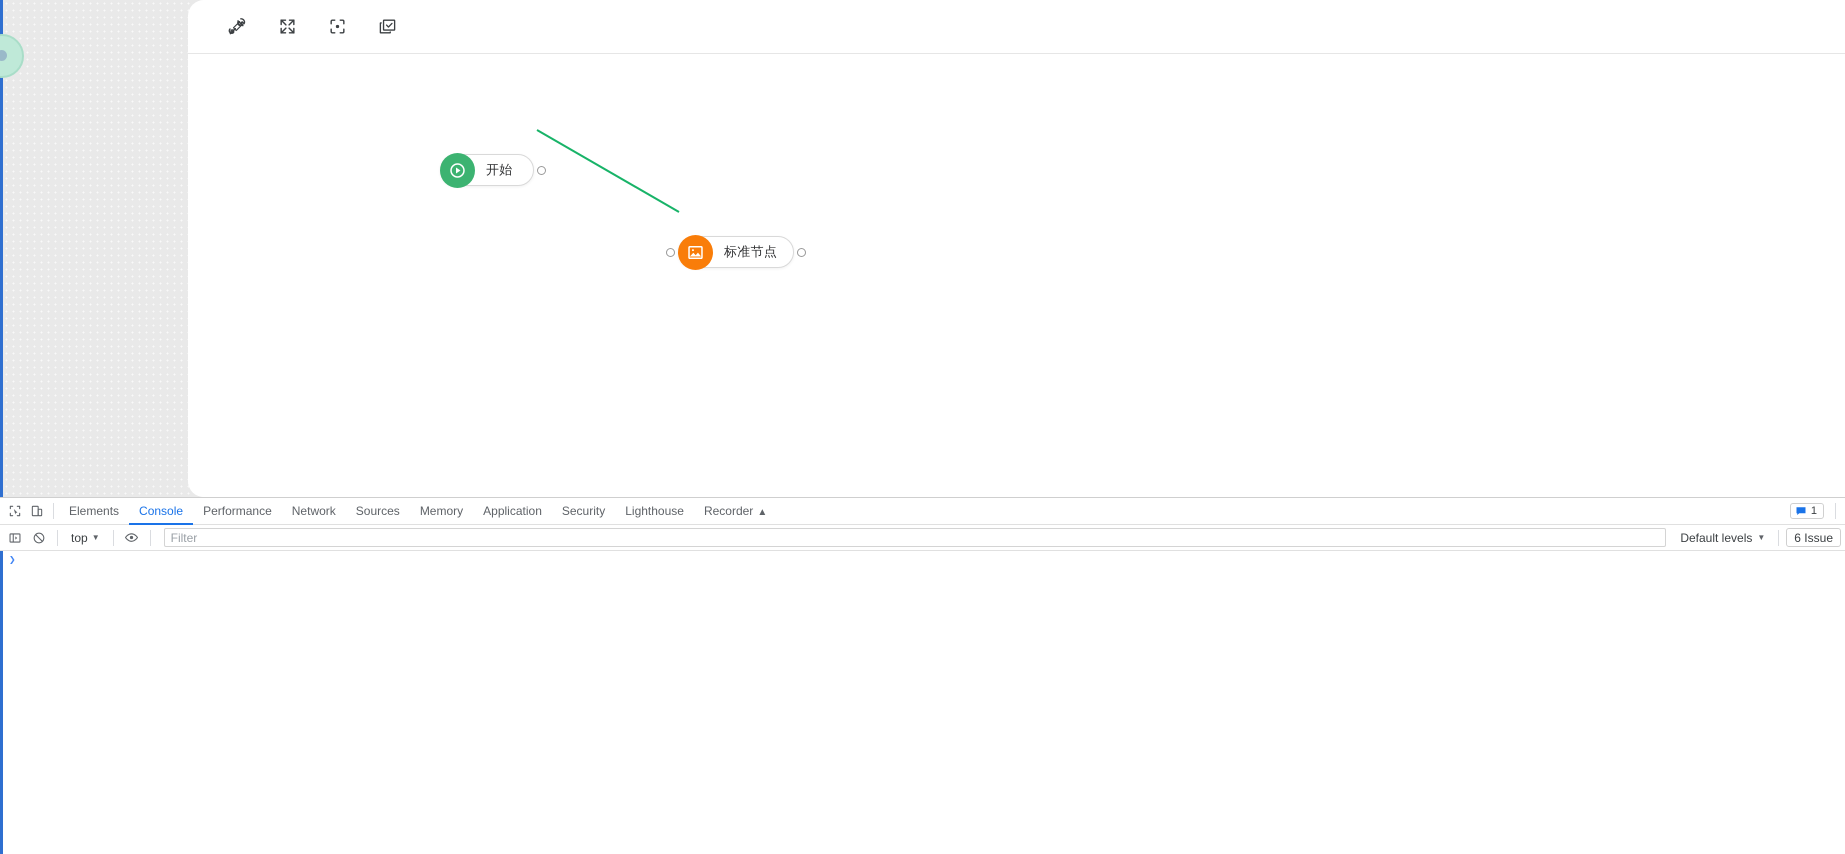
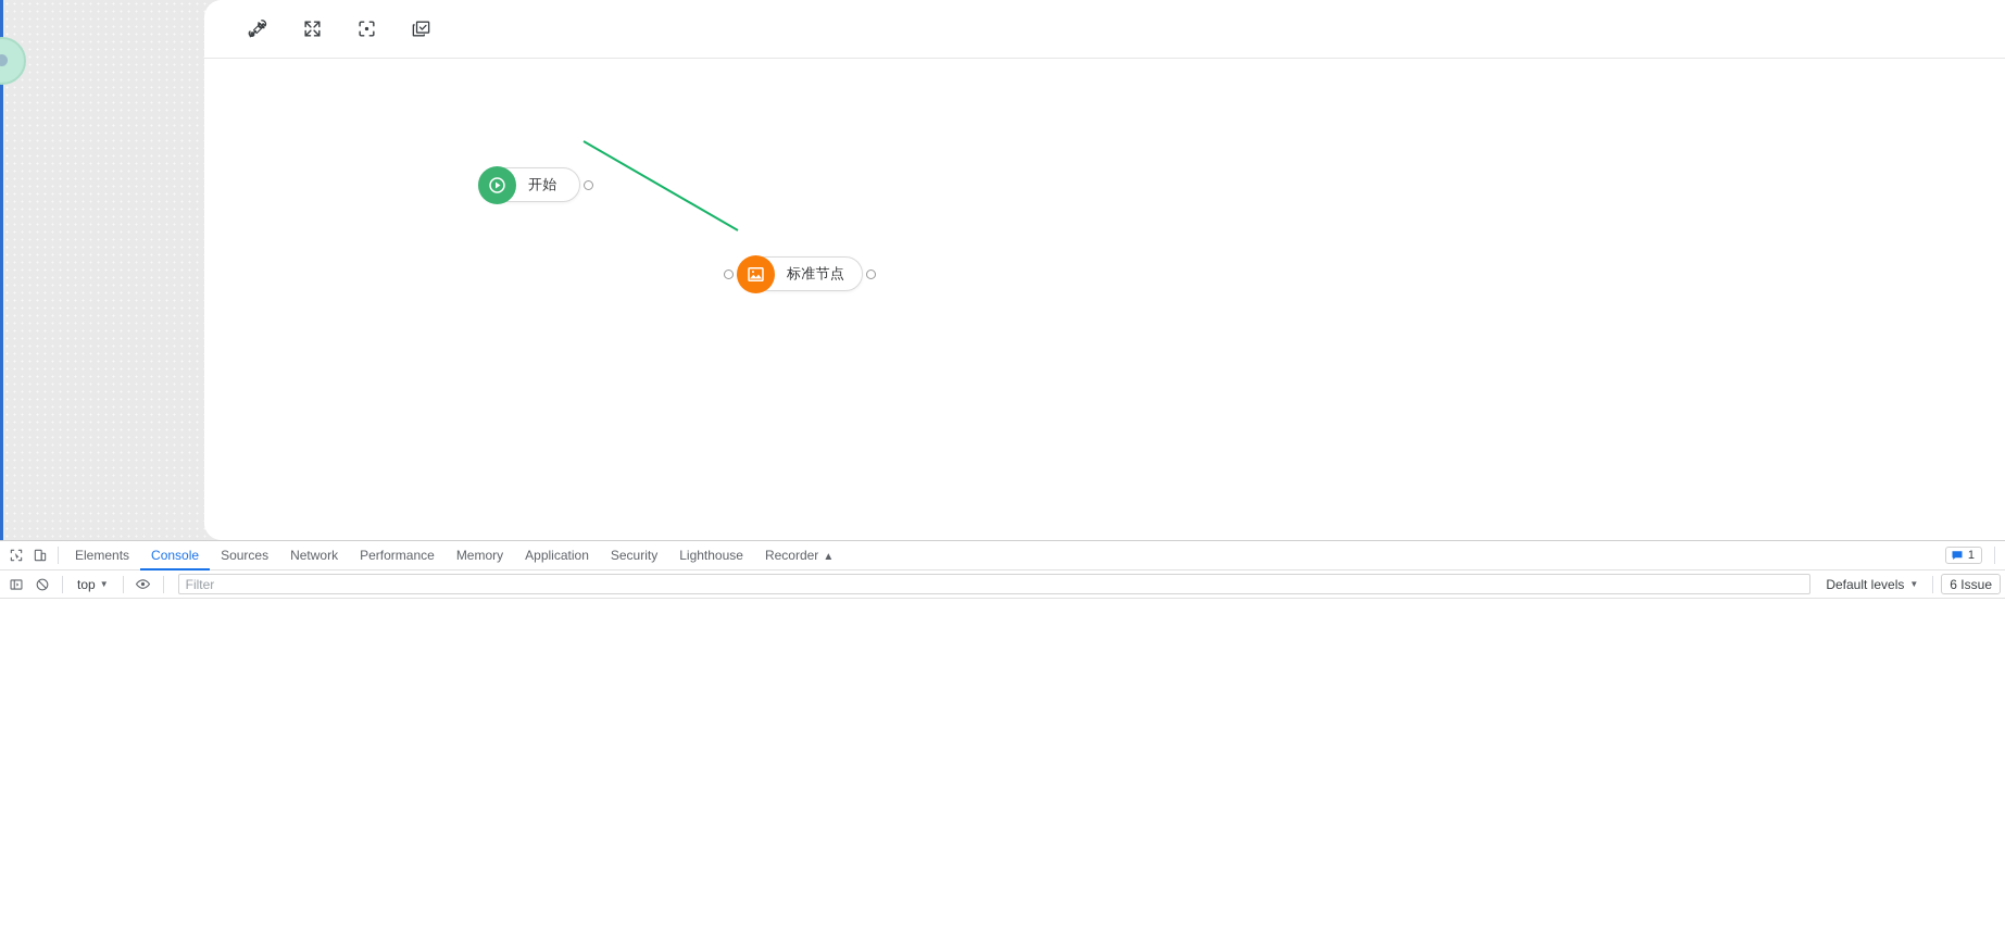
  开始
  标准节点
  Elements
  Console
- Performance
+ Sources
  Network
- Sources
+ Performance
  Memory
  Application
  Security
  Lighthouse
  Recorder ▲
  1
  top
  ▼
  Filter
  Default levels
  ▼
  6 Issue
- ❯
